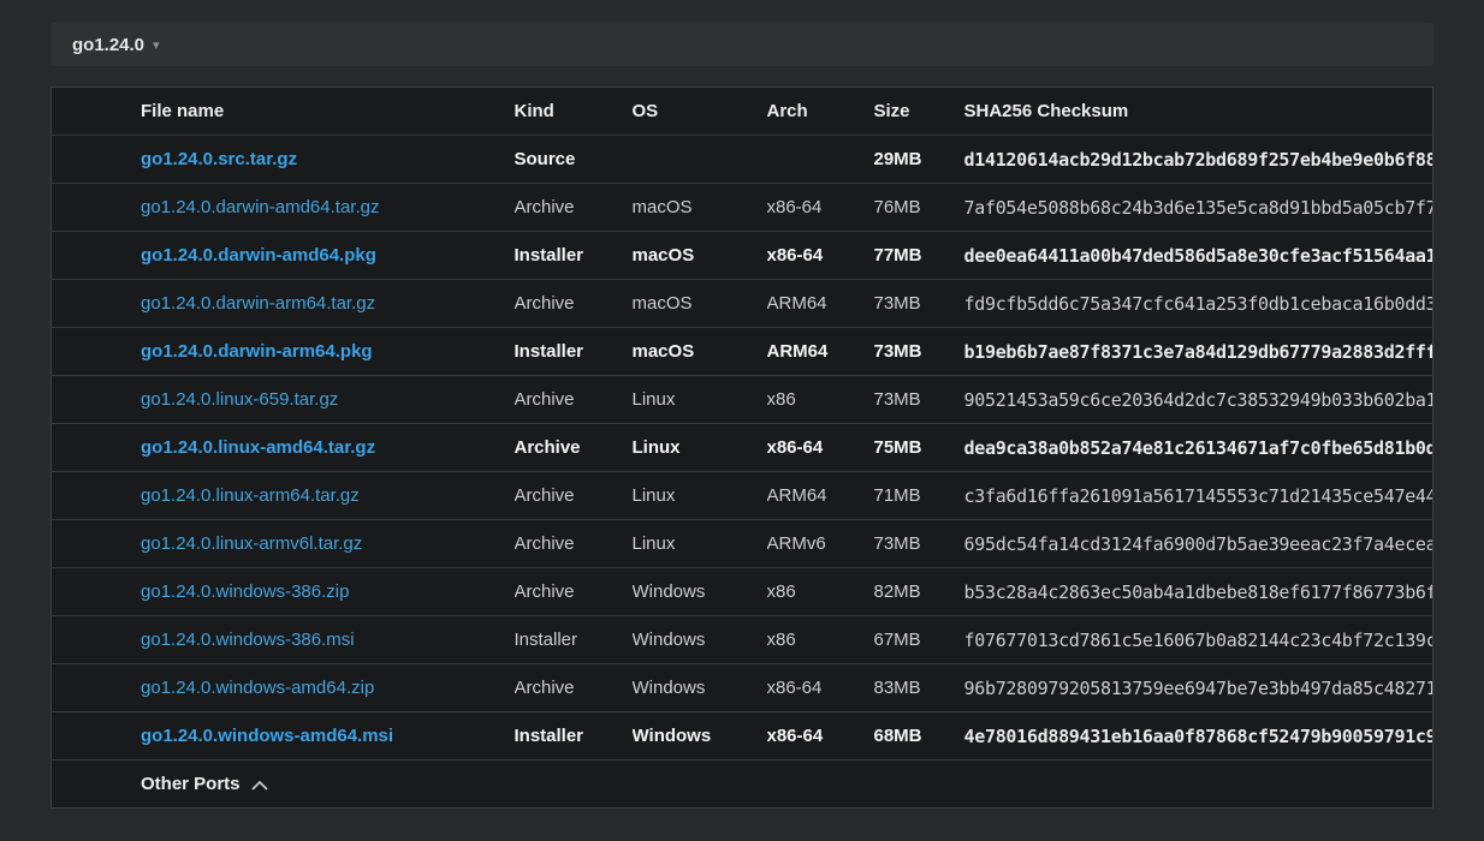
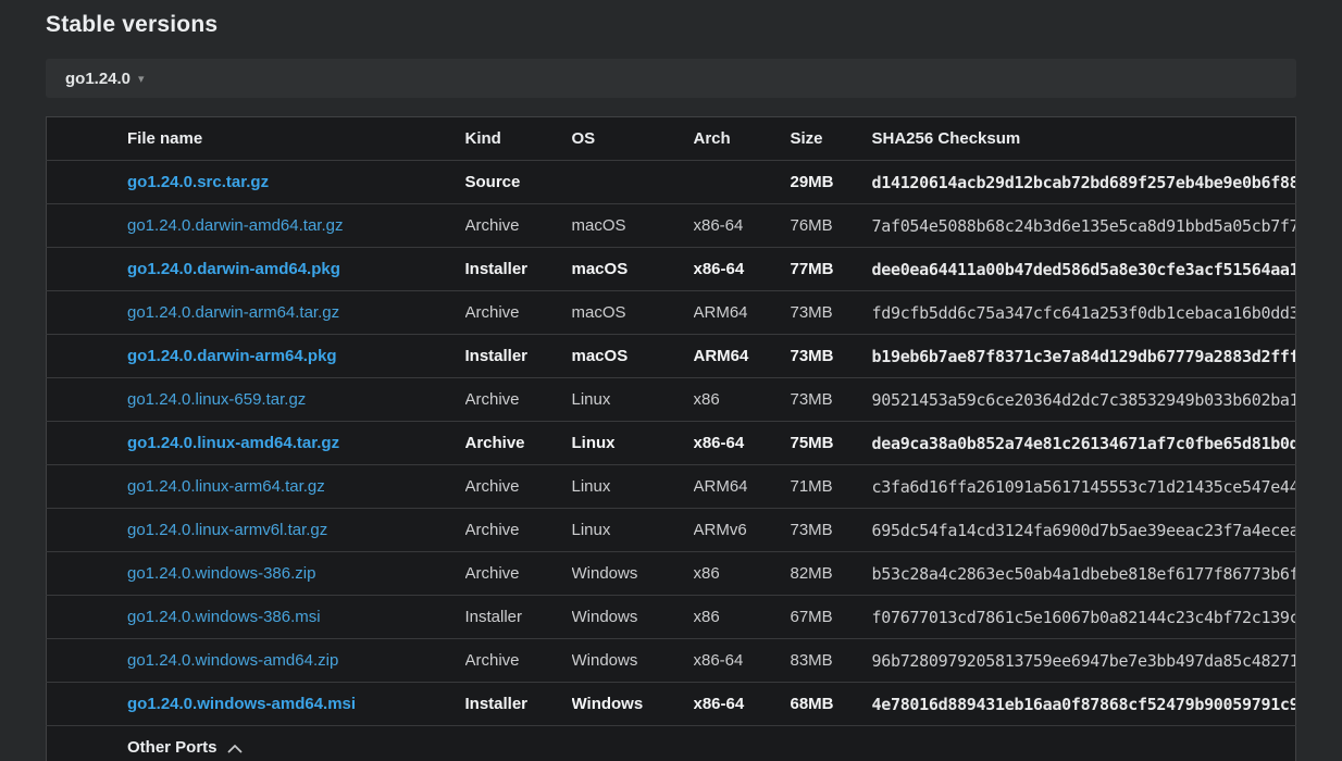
+ Stable versions
  go1.24.0
  ▾
  File name	Kind	OS	Arch	Size	SHA256 Checksum
  go1.24.0.src.tar.gz	Source			29MB	d14120614acb29d12bcab72bd689f257eb4be9e0b6f88
  go1.24.0.darwin-amd64.tar.gz	Archive	macOS	x86-64	76MB	7af054e5088b68c24b3d6e135e5ca8d91bbd5a05cb7f7
  go1.24.0.darwin-amd64.pkg	Installer	macOS	x86-64	77MB	dee0ea64411a00b47ded586d5a8e30cfe3acf51564aa1
  go1.24.0.darwin-arm64.tar.gz	Archive	macOS	ARM64	73MB	fd9cfb5dd6c75a347cfc641a253f0db1cebaca16b0dd3
  go1.24.0.darwin-arm64.pkg	Installer	macOS	ARM64	73MB	b19eb6b7ae87f8371c3e7a84d129db67779a2883d2fff
  go1.24.0.linux-659.tar.gz	Archive	Linux	x86	73MB	90521453a59c6ce20364d2dc7c38532949b033b602ba1
  go1.24.0.linux-amd64.tar.gz	Archive	Linux	x86-64	75MB	dea9ca38a0b852a74e81c26134671af7c0fbe65d81b0d
  go1.24.0.linux-arm64.tar.gz	Archive	Linux	ARM64	71MB	c3fa6d16ffa261091a5617145553c71d21435ce547e44
  go1.24.0.linux-armv6l.tar.gz	Archive	Linux	ARMv6	73MB	695dc54fa14cd3124fa6900d7b5ae39eeac23f7a4ecea
  go1.24.0.windows-386.zip	Archive	Windows	x86	82MB	b53c28a4c2863ec50ab4a1dbebe818ef6177f86773b6f
  go1.24.0.windows-386.msi	Installer	Windows	x86	67MB	f07677013cd7861c5e16067b0a82144c23c4bf72c139c
  go1.24.0.windows-amd64.zip	Archive	Windows	x86-64	83MB	96b7280979205813759ee6947be7e3bb497da85c48271
  go1.24.0.windows-amd64.msi	Installer	Windows	x86-64	68MB	4e78016d889431eb16aa0f87868cf52479b90059791c9
  Other Ports
